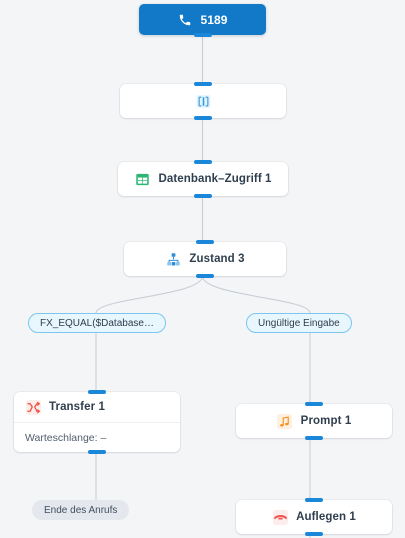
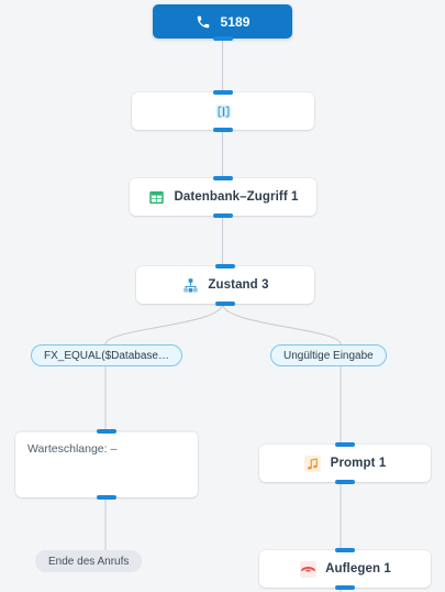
  5189
  Datenbank–Zugriff 1
  Zustand 3
  FX_EQUAL($Database…
  Ungültige Eingabe
- Transfer 1
  Warteschlange: –
  Prompt 1
  Ende des Anrufs
  Auflegen 1
